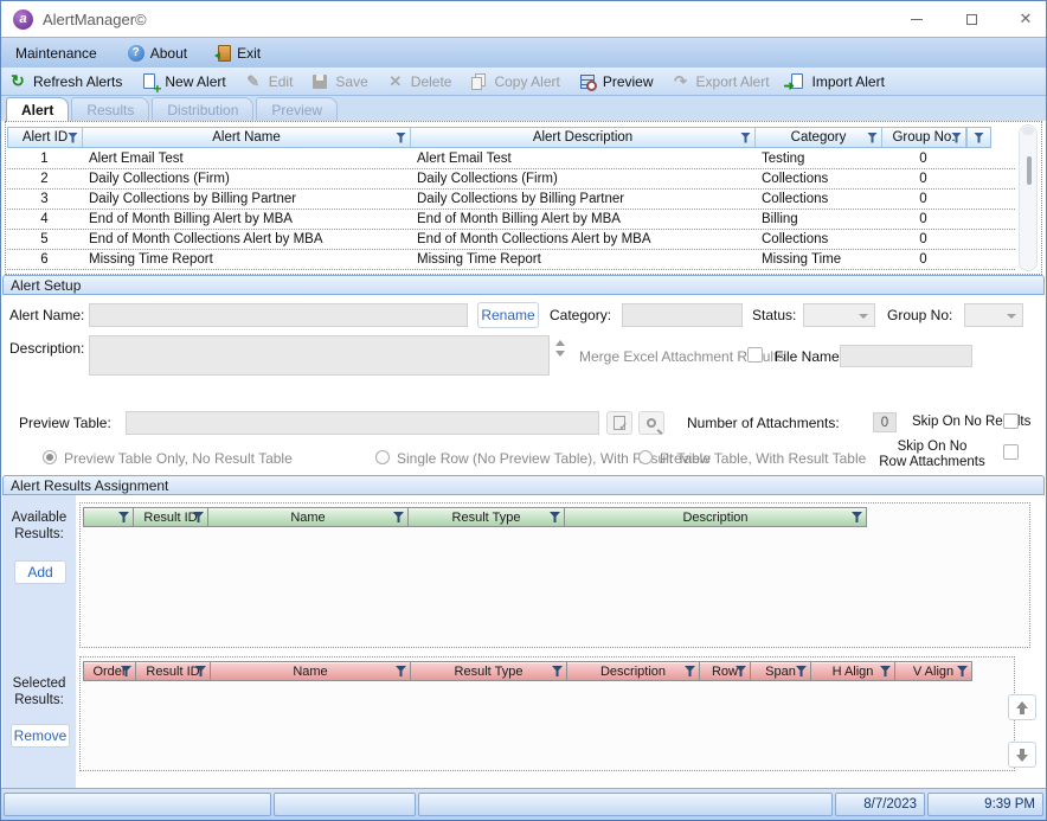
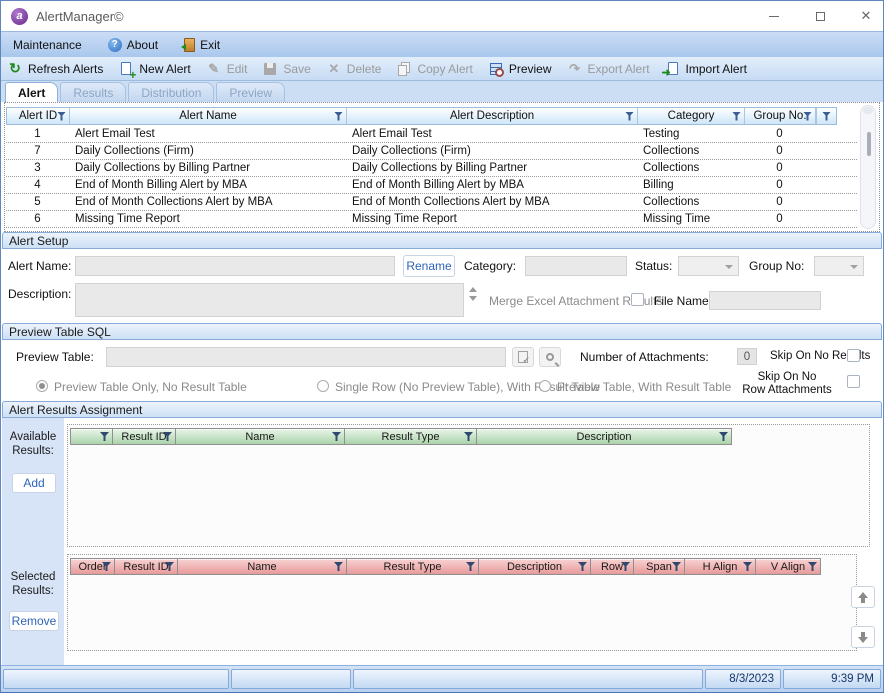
  a
  AlertManager©
  ✕
  Maintenance
  ?
  About
  Exit
  ↻
  Refresh Alerts
  +
  New Alert
  ✎
  Edit
  Save
  ✕
  Delete
  Copy Alert
  Preview
  ↷
  Export Alert
  ➜
  Import Alert
  Alert
  Results
  Distribution
  Preview
  Alert ID
  Alert Name
  Alert Description
  Category
  Group No.
  1
  Alert Email Test
  Alert Email Test
  Testing
  0
- 2
+ 7
  Daily Collections (Firm)
  Daily Collections (Firm)
  Collections
  0
  3
  Daily Collections by Billing Partner
  Daily Collections by Billing Partner
  Collections
  0
  4
  End of Month Billing Alert by MBA
  End of Month Billing Alert by MBA
  Billing
  0
  5
  End of Month Collections Alert by MBA
  End of Month Collections Alert by MBA
  Collections
  0
  6
  Missing Time Report
  Missing Time Report
  Missing Time
  0
  Alert Setup
  Alert Name:
  Rename
  Category:
  Status:
  Group No:
  Description:
  Merge Excel Attachment Rults
  File Name
+ Preview Table SQL
  Preview Table:
  Number of Attachments:
  0
  Skip On No Relts
  Preview Table Only, No Result Table
  Single Row (No Preview Table), Withsult Table
  Preview Table, With Result Table
  Skip On No
  Row Attachments
  Alert Results Assignment
  Available
  Results:
  Add
  Result ID
  Name
  Result Type
  Description
  Selected
  Results:
  Remove
  Order
  Result ID
  Name
  Result Type
  Description
  Row
  Span
  H Align
  V Align
- 8/7/2023
+ 8/3/2023
  9:39 PM
